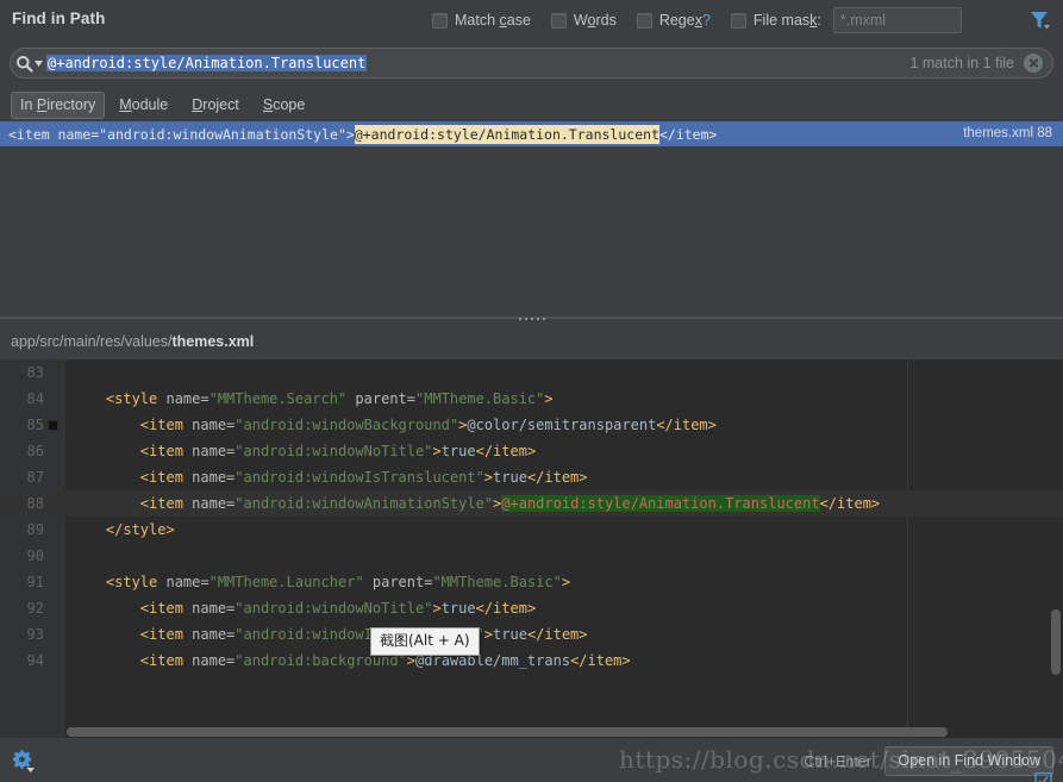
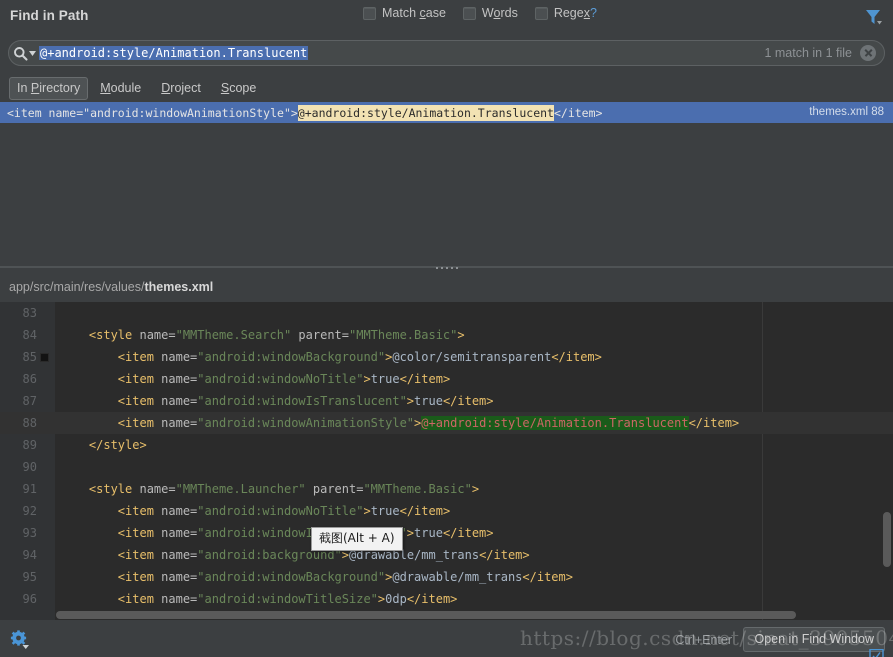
  Find in Path
  Match case
  Words
  Regex?
- File mask:
- *.mxml
  @+android:style/Animation.Translucent
  1 match in 1 file
  In Pirectory
  Module
  Droject
  Scope
  <item name="android:windowAnimationStyle">
  @+android:style/Animation.Translucent
  </item>
  themes.xml 88
  app/src/main/res/values/
  themes.xml
  83
  84
  <style name="MMTheme.Search" parent="MMTheme.Basic">
  85
  <item name="android:windowBackground">@color/semitransparent</item>
  86
  <item name="android:windowNoTitle">true</item>
  87
  <item name="android:windowIsTranslucent">true</item>
  88
  <item name="android:windowAnimationStyle">@+android:style/Animation.Translucent</item>
  89
  </style>
  90
  91
  <style name="MMTheme.Launcher" parent="MMTheme.Basic">
  92
  <item name="android:windowNoTitle">true</item>
  93
  <item name="android:windowI">true</item>
  94
  <item name="android:background">@drawable/mm_trans</item>
+ 95
+ <item name="android:windowBackground">@drawable/mm_trans</item>
+ 96
+ <item name="android:windowTitleSize">0dp</item>
  截图(Alt + A)
  https://blog.csdn.net/sinat_390550
  Ctrl+Enter
  Open in Find Window
